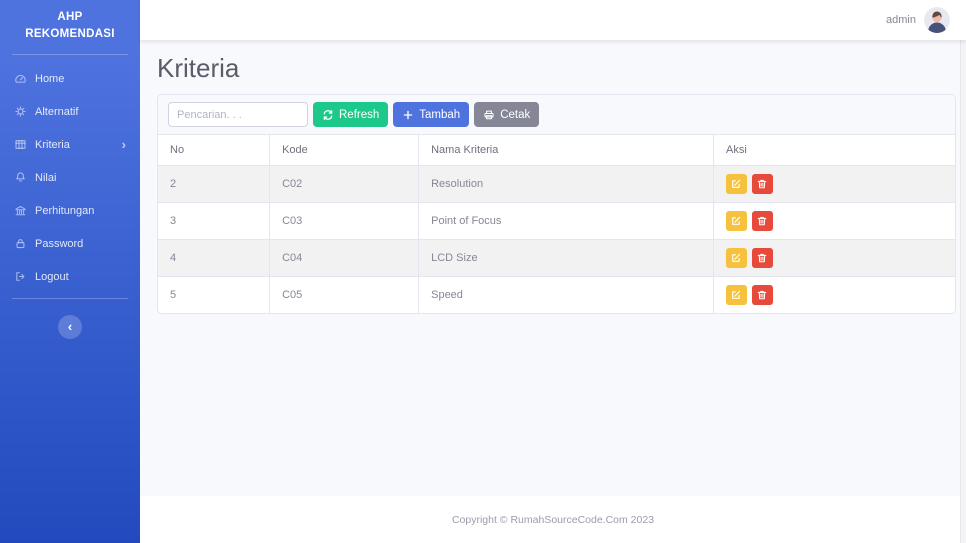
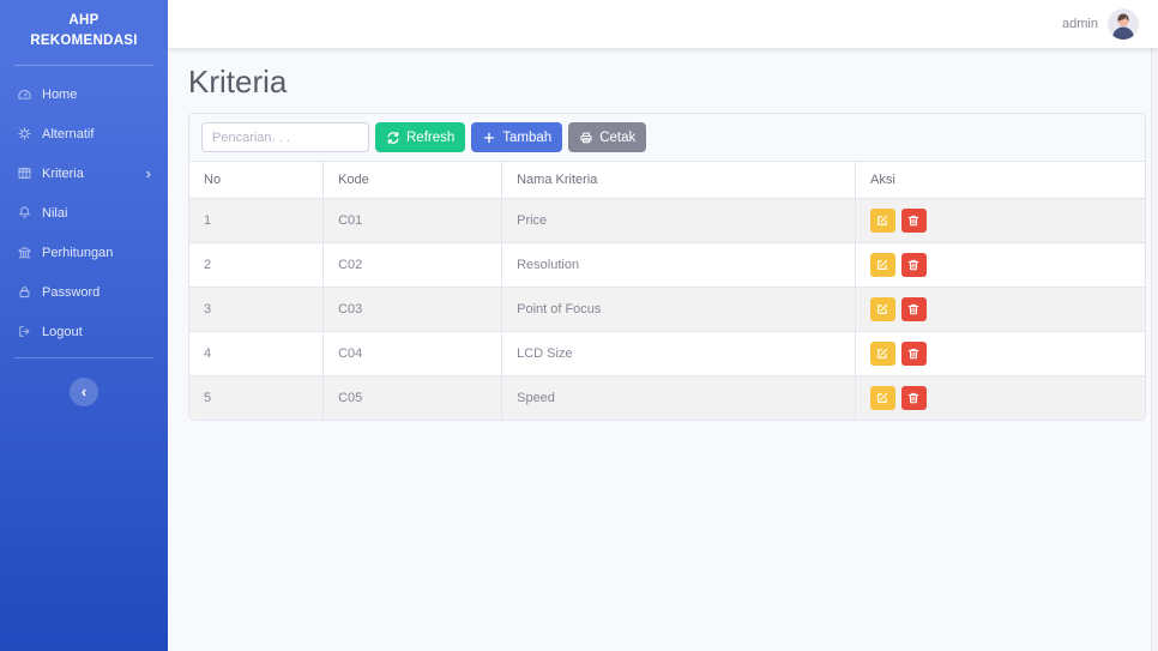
  AHP REKOMENDASI
  Home
  Alternatif
  Kriteria
  ›
  Nilai
  Perhitungan
  Password
  Logout
  ‹
  admin
  Kriteria
  Pencarian. . .
  Refresh
  Tambah
  Cetak
  No	Kode	Nama Kriteria	Aksi
+ 1	C01	Price
  2	C02	Resolution
  3	C03	Point of Focus
  4	C04	LCD Size
  5	C05	Speed
- Copyright © RumahSourceCode.Com 2023
